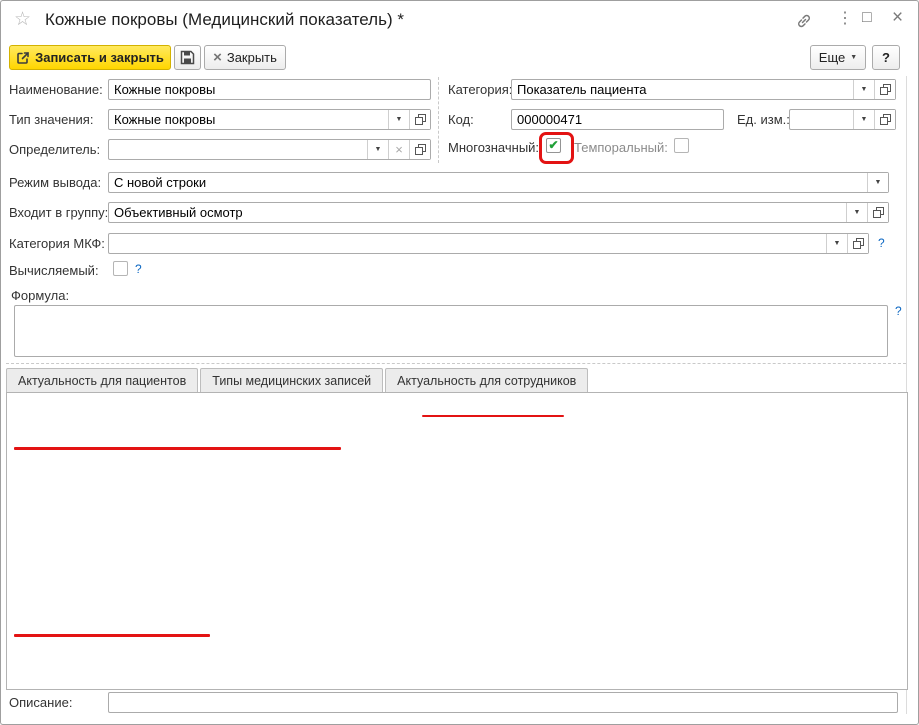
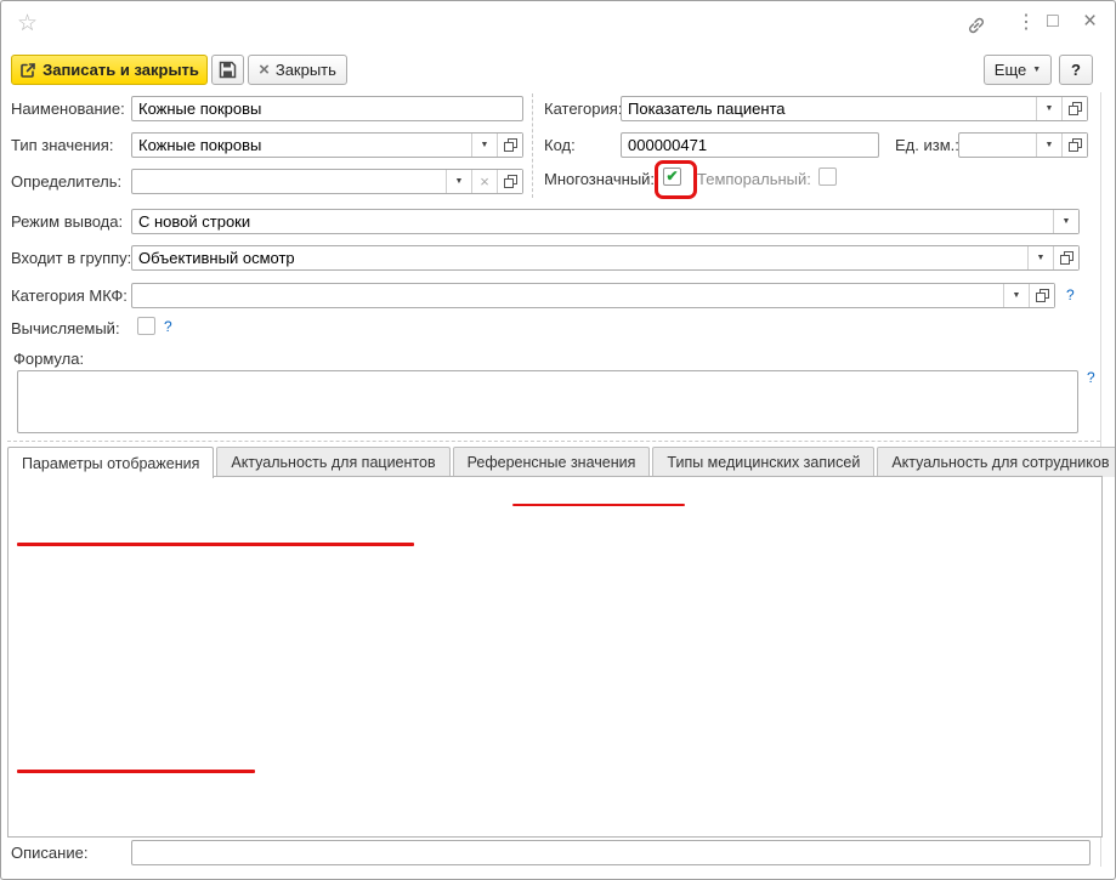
  ☆
- Кожные покровы (Медицинский показатель) *
  ⋮
  □
  ×
  Записать и закрыть
  ×
  Закрыть
  Еще
  ?
  Наименование:
  Кожные покровы
  Тип значения:
  Кожные покровы
  Определитель:
  ×
  Категория
  Показатель пациента
  Код:
  000000471
  Ед. изм.
  Многозначный:
  ✔
  Темпоральный:
  Режим вывода:
  С новой строки
  Входит в группу:
  Объективный осмотр
  Категория МКФ:
  ?
  Вычисляемый:
  ?
  Формула:
  ?
+ Параметры отображения
  Актуальность для пациентов
+ Референсные значения
  Типы медицинских записей
  Актуальность для сотрудников
  Описание:
